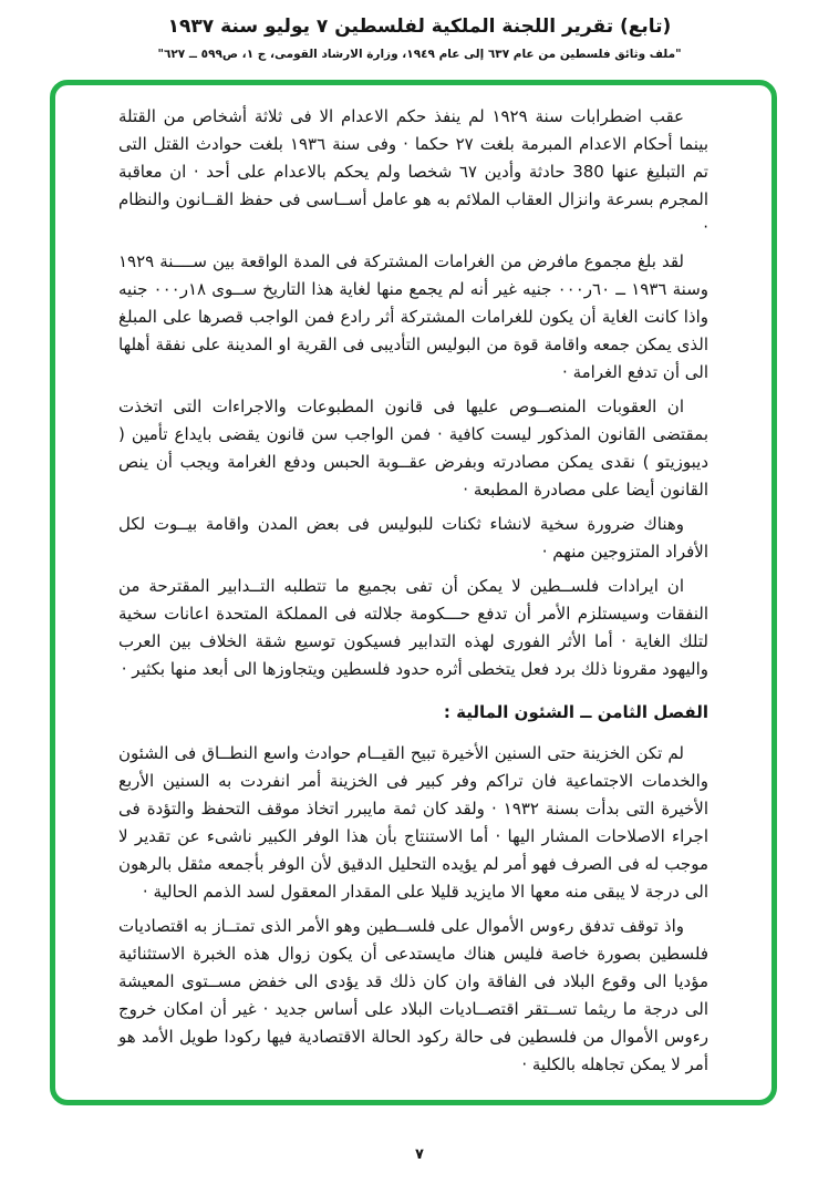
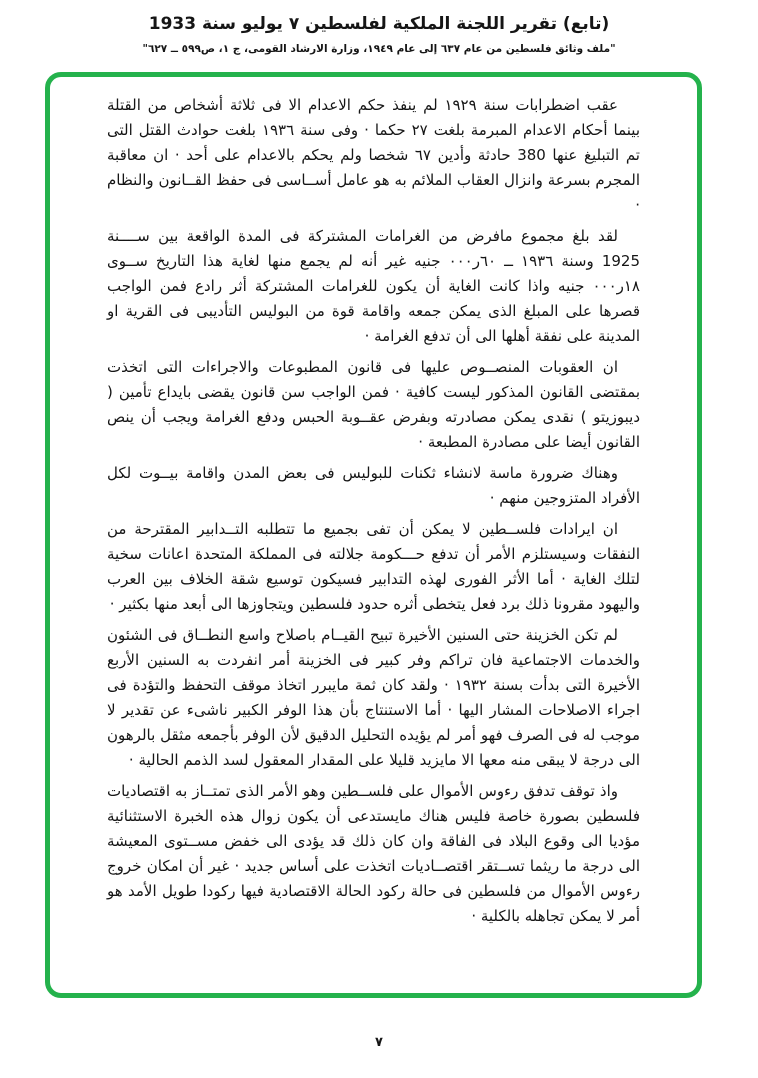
- (تابع) تقرير اللجنة الملكية لفلسطين ٧ يوليو سنة ١٩٣٧
+ (تابع) تقرير اللجنة الملكية لفلسطين ٧ يوليو سنة 1933
  "ملف وثائق فلسطين من عام ٦٣٧ إلى عام ١٩٤٩، وزارة الارشاد القومى، ج ١، ص٥٩٩ ــ ٦٢٧"
  عقب اضطرابات سنة ١٩٢٩ لم ينفذ حكم الاعدام الا فى ثلاثة أشخاص من القتلة بينما أحكام الاعدام المبرمة بلغت ٢٧ حكما · وفى سنة ١٩٣٦ بلغت حوادث القتل التى تم التبليغ عنها 380 حادثة وأدين ٦٧ شخصا ولم يحكم بالاعدام على أحد · ان معاقبة المجرم بسرعة وانزال العقاب الملائم به هو عامل أســاسى فى حفظ القــانون والنظام ·
- لقد بلغ مجموع مافرض من الغرامات المشتركة فى المدة الواقعة بين ســــنة ١٩٢٩ وسنة ١٩٣٦ ــ ٦٠ر٠٠٠ جنيه غير أنه لم يجمع منها لغاية هذا التاريخ ســوى ١٨ر٠٠٠ جنيه واذا كانت الغاية أن يكون للغرامات المشتركة أثر رادع فمن الواجب قصرها على المبلغ الذى يمكن جمعه واقامة قوة من البوليس التأديبى فى القرية او المدينة على نفقة أهلها الى أن تدفع الغرامة ·
+ لقد بلغ مجموع مافرض من الغرامات المشتركة فى المدة الواقعة بين ســــنة 1925 وسنة ١٩٣٦ ــ ٦٠ر٠٠٠ جنيه غير أنه لم يجمع منها لغاية هذا التاريخ ســوى ١٨ر٠٠٠ جنيه واذا كانت الغاية أن يكون للغرامات المشتركة أثر رادع فمن الواجب قصرها على المبلغ الذى يمكن جمعه واقامة قوة من البوليس التأديبى فى القرية او المدينة على نفقة أهلها الى أن تدفع الغرامة ·
  ان العقوبات المنصــوص عليها فى قانون المطبوعات والاجراءات التى اتخذت بمقتضى القانون المذكور ليست كافية · فمن الواجب سن قانون يقضى بايداع تأمين ( ديبوزيتو ) نقدى يمكن مصادرته وبفرض عقــوبة الحبس ودفع الغرامة ويجب أن ينص القانون أيضا على مصادرة المطبعة ·
- وهناك ضرورة سخية لانشاء ثكنات للبوليس فى بعض المدن واقامة بيــوت لكل الأفراد المتزوجين منهم ·
+ وهناك ضرورة ماسة لانشاء ثكنات للبوليس فى بعض المدن واقامة بيــوت لكل الأفراد المتزوجين منهم ·
  ان ايرادات فلســطين لا يمكن أن تفى بجميع ما تتطلبه التــدابير المقترحة من النفقات وسيستلزم الأمر أن تدفع حـــكومة جلالته فى المملكة المتحدة اعانات سخية لتلك الغاية · أما الأثر الفورى لهذه التدابير فسيكون توسيع شقة الخلاف بين العرب واليهود مقرونا ذلك برد فعل يتخطى أثره حدود فلسطين ويتجاوزها الى أبعد منها بكثير ·
- الفصل الثامن ــ الشئون المالية :
- لم تكن الخزينة حتى السنين الأخيرة تبيح القيــام حوادث واسع النطــاق فى الشئون والخدمات الاجتماعية فان تراكم وفر كبير فى الخزينة أمر انفردت به السنين الأربع الأخيرة التى بدأت بسنة ١٩٣٢ · ولقد كان ثمة مايبرر اتخاذ موقف التحفظ والتؤدة فى اجراء الاصلاحات المشار اليها · أما الاستنتاج بأن هذا الوفر الكبير ناشىء عن تقدير لا موجب له فى الصرف فهو أمر لم يؤيده التحليل الدقيق لأن الوفر بأجمعه مثقل بالرهون الى درجة لا يبقى منه معها الا مايزيد قليلا على المقدار المعقول لسد الذمم الحالية ·
+ لم تكن الخزينة حتى السنين الأخيرة تبيح القيــام باصلاح واسع النطــاق فى الشئون والخدمات الاجتماعية فان تراكم وفر كبير فى الخزينة أمر انفردت به السنين الأربع الأخيرة التى بدأت بسنة ١٩٣٢ · ولقد كان ثمة مايبرر اتخاذ موقف التحفظ والتؤدة فى اجراء الاصلاحات المشار اليها · أما الاستنتاج بأن هذا الوفر الكبير ناشىء عن تقدير لا موجب له فى الصرف فهو أمر لم يؤيده التحليل الدقيق لأن الوفر بأجمعه مثقل بالرهون الى درجة لا يبقى منه معها الا مايزيد قليلا على المقدار المعقول لسد الذمم الحالية ·
- واذ توقف تدفق رءوس الأموال على فلســطين وهو الأمر الذى تمتــاز به اقتصاديات فلسطين بصورة خاصة فليس هناك مايستدعى أن يكون زوال هذه الخبرة الاستثنائية مؤديا الى وقوع البلاد فى الفاقة وان كان ذلك قد يؤدى الى خفض مســتوى المعيشة الى درجة ما ريثما تســتقر اقتصــاديات البلاد على أساس جديد · غير أن امكان خروج رءوس الأموال من فلسطين فى حالة ركود الحالة الاقتصادية فيها ركودا طويل الأمد هو أمر لا يمكن تجاهله بالكلية ·
+ واذ توقف تدفق رءوس الأموال على فلســطين وهو الأمر الذى تمتــاز به اقتصاديات فلسطين بصورة خاصة فليس هناك مايستدعى أن يكون زوال هذه الخبرة الاستثنائية مؤديا الى وقوع البلاد فى الفاقة وان كان ذلك قد يؤدى الى خفض مســتوى المعيشة الى درجة ما ريثما تســتقر اقتصــاديات اتخذت على أساس جديد · غير أن امكان خروج رءوس الأموال من فلسطين فى حالة ركود الحالة الاقتصادية فيها ركودا طويل الأمد هو أمر لا يمكن تجاهله بالكلية ·
  ٧
